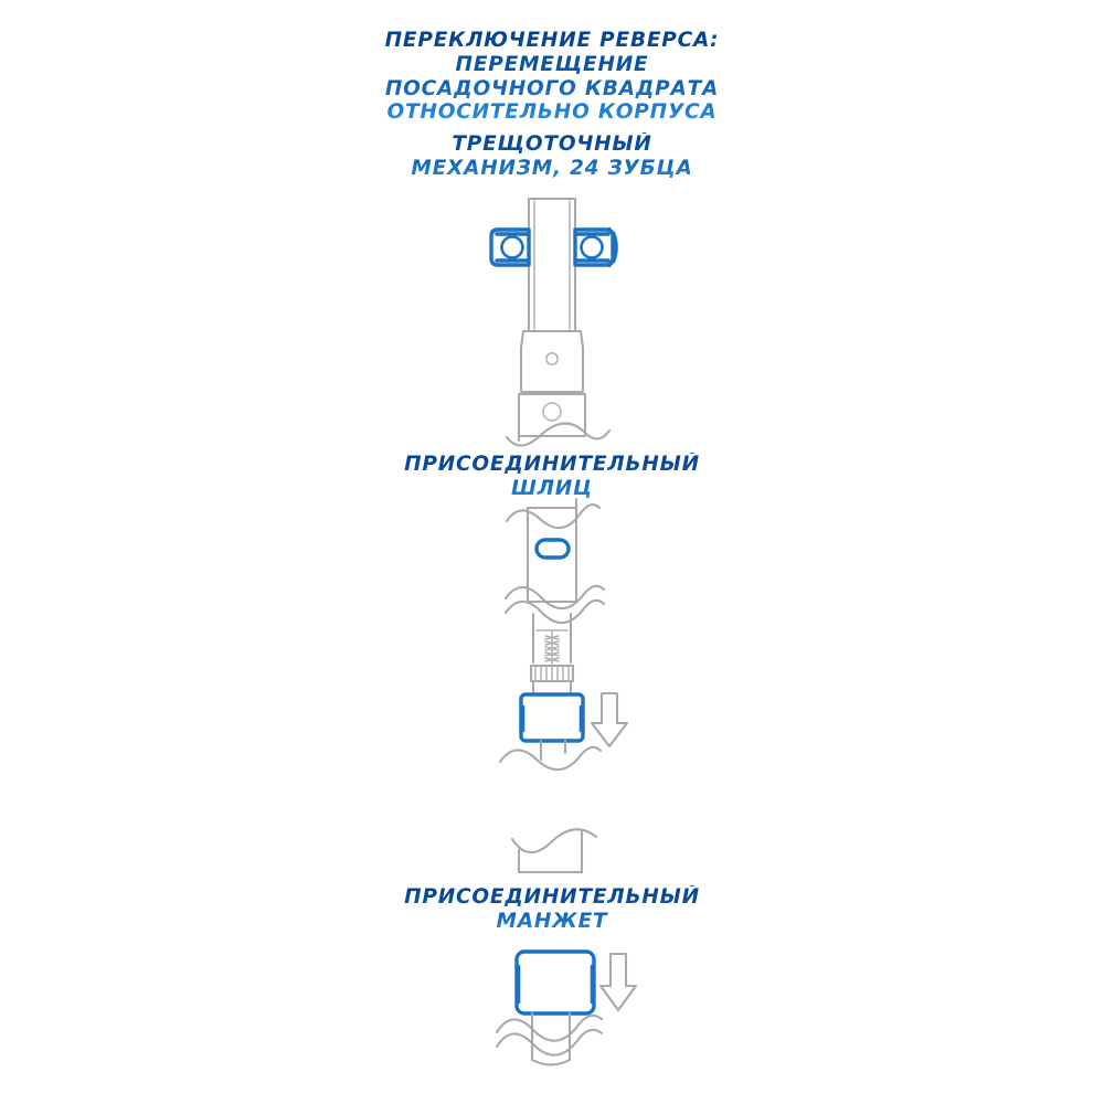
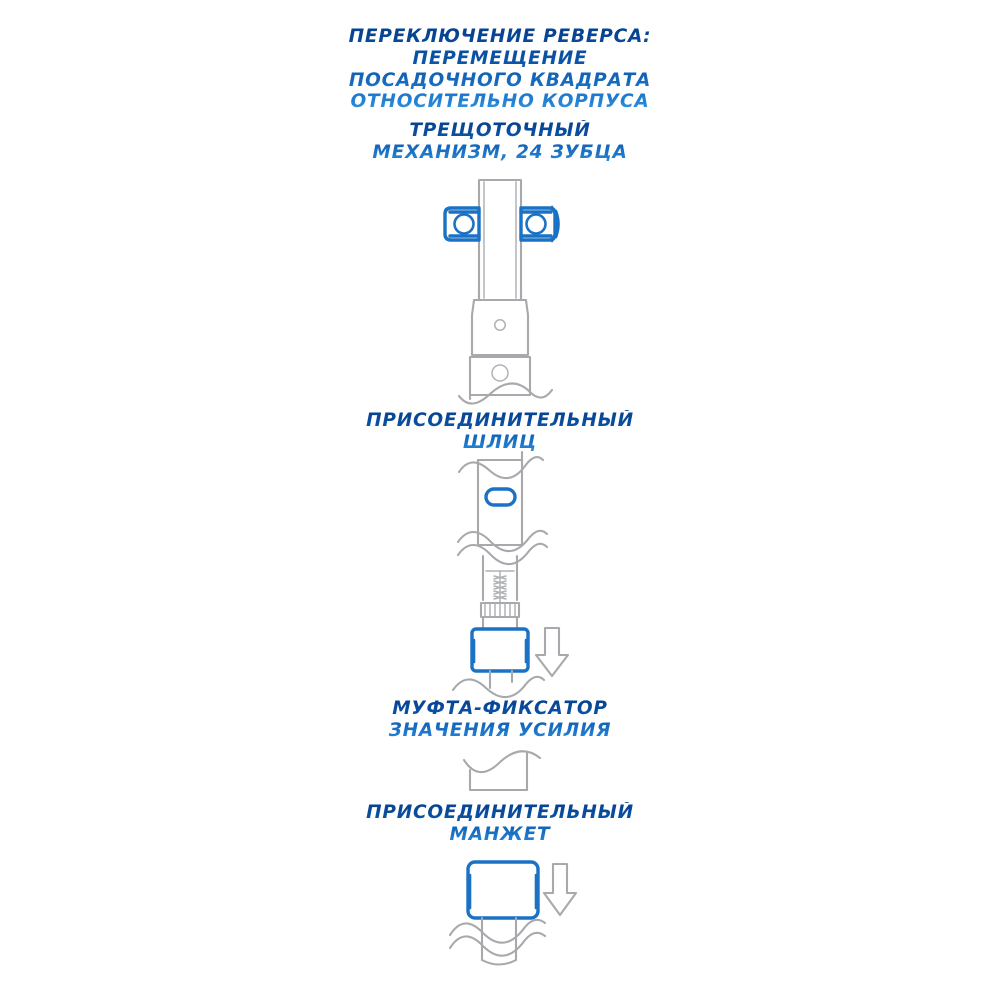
  ПЕРЕКЛЮЧЕНИЕ РЕВЕРСА:
  ПЕРЕМЕЩЕНИЕ
  ПОСАДОЧНОГО КВАДРАТА
  ОТНОСИТЕЛЬНО КОРПУСА
  ТРЕЩОТОЧНЫЙ
  МЕХАНИЗМ, 24 ЗУБЦА
  ПРИСОЕДИНИТЕЛЬНЫЙ
  ШЛИЦ
+ МУФТА-ФИКСАТОР
+ ЗНАЧЕНИЯ УСИЛИЯ
  ПРИСОЕДИНИТЕЛЬНЫЙ
  МАНЖЕТ
